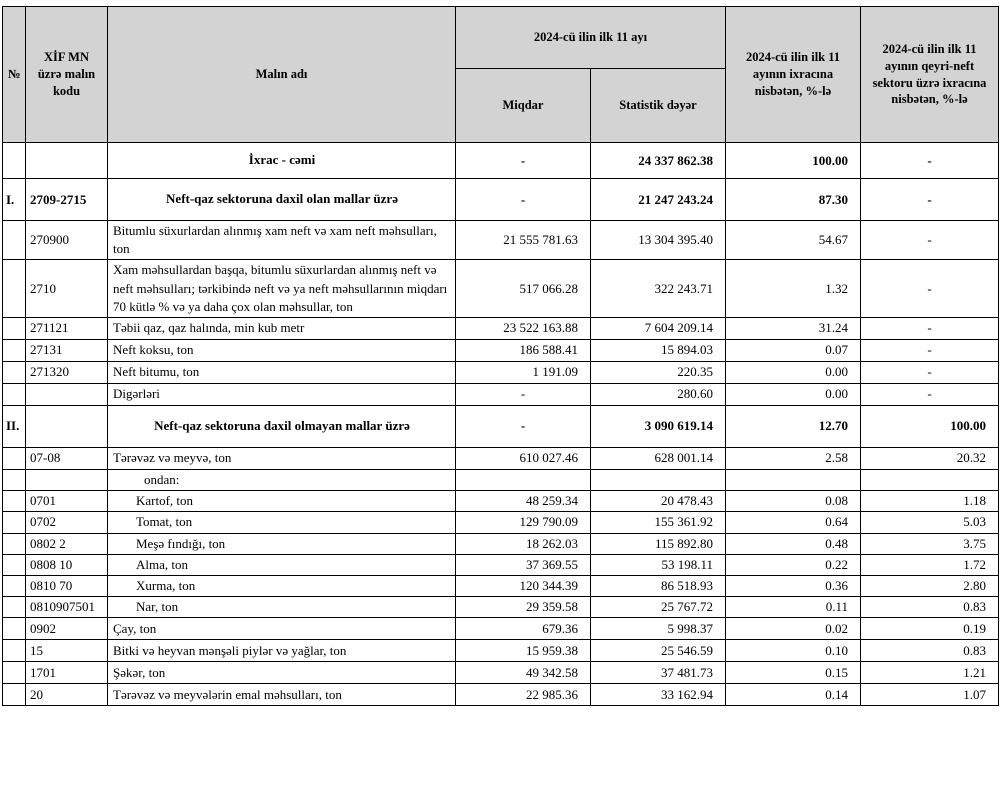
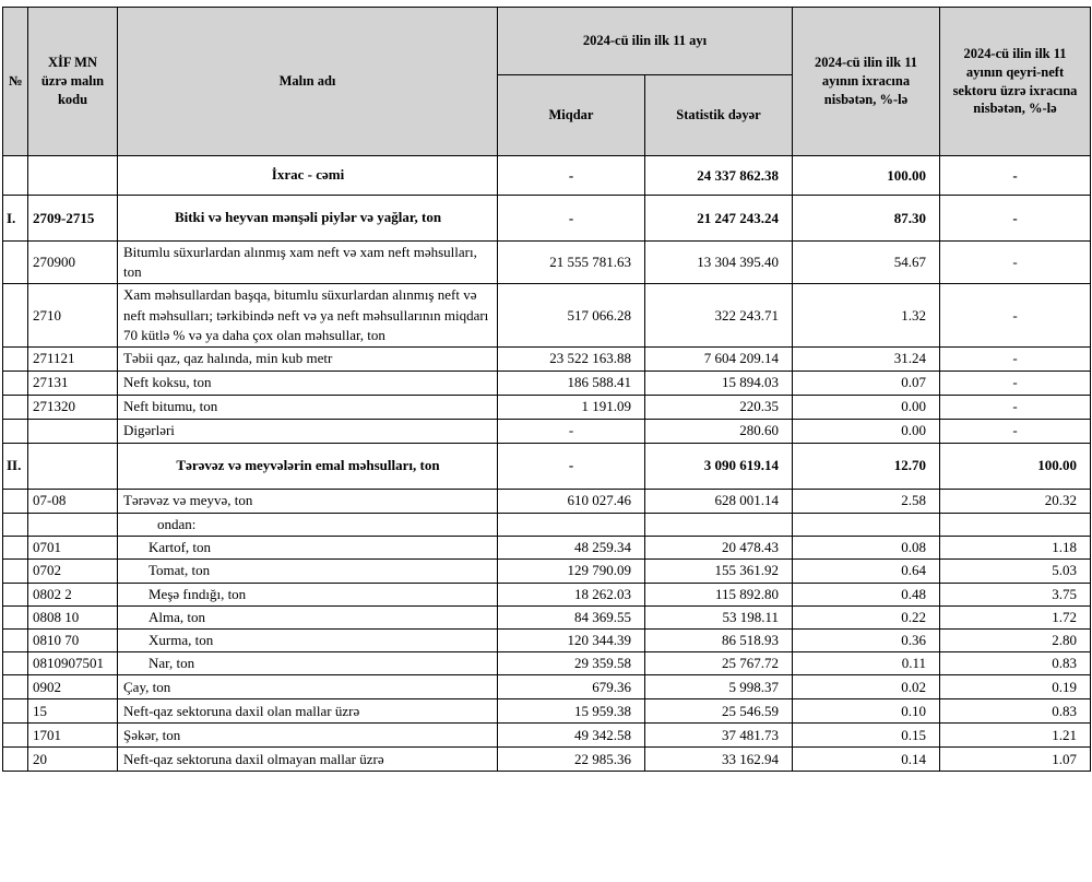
  №	XİF MN üzrə malın kodu	Malın adı	2024-cü ilin ilk 11 ayı	2024-cü ilin ilk 11 ayının ixracına nisbətən, %-lə	2024-cü ilin ilk 11 ayının qeyri-neft sektoru üzrə ixracına nisbətən, %-lə
  Miqdar	Statistik dəyər
  		İxrac - cəmi	-	24 337 862.38	100.00	-
- I.	2709-2715	Neft-qaz sektoruna daxil olan mallar üzrə	-	21 247 243.24	87.30	-
+ I.	2709-2715	Bitki və heyvan mənşəli piylər və yağlar, ton	-	21 247 243.24	87.30	-
  	270900	Bitumlu süxurlardan alınmış xam neft və xam neft məhsulları, ton	21 555 781.63	13 304 395.40	54.67	-
  	2710	Xam məhsullardan başqa, bitumlu süxurlardan alınmış neft və neft məhsulları; tərkibində neft və ya neft məhsullarının miqdarı 70 kütlə % və ya daha çox olan məhsullar, ton	517 066.28	322 243.71	1.32	-
  	271121	Təbii qaz, qaz halında, min kub metr	23 522 163.88	7 604 209.14	31.24	-
  	27131	Neft koksu, ton	186 588.41	15 894.03	0.07	-
  	271320	Neft bitumu, ton	1 191.09	220.35	0.00	-
  		Digərləri	-	280.60	0.00	-
- II.		Neft-qaz sektoruna daxil olmayan mallar üzrə	-	3 090 619.14	12.70	100.00
+ II.		Tərəvəz və meyvələrin emal məhsulları, ton	-	3 090 619.14	12.70	100.00
  	07-08	Tərəvəz və meyvə, ton	610 027.46	628 001.14	2.58	20.32
  		ondan:
  	0701	Kartof, ton	48 259.34	20 478.43	0.08	1.18
  	0702	Tomat, ton	129 790.09	155 361.92	0.64	5.03
  	0802 2	Meşə fındığı, ton	18 262.03	115 892.80	0.48	3.75
- 	0808 10	Alma, ton	37 369.55	53 198.11	0.22	1.72
+ 	0808 10	Alma, ton	84 369.55	53 198.11	0.22	1.72
  	0810 70	Xurma, ton	120 344.39	86 518.93	0.36	2.80
  	0810907501	Nar, ton	29 359.58	25 767.72	0.11	0.83
  	0902	Çay, ton	679.36	5 998.37	0.02	0.19
- 	15	Bitki və heyvan mənşəli piylər və yağlar, ton	15 959.38	25 546.59	0.10	0.83
+ 	15	Neft-qaz sektoruna daxil olan mallar üzrə	15 959.38	25 546.59	0.10	0.83
  	1701	Şəkər, ton	49 342.58	37 481.73	0.15	1.21
- 	20	Tərəvəz və meyvələrin emal məhsulları, ton	22 985.36	33 162.94	0.14	1.07
+ 	20	Neft-qaz sektoruna daxil olmayan mallar üzrə	22 985.36	33 162.94	0.14	1.07
